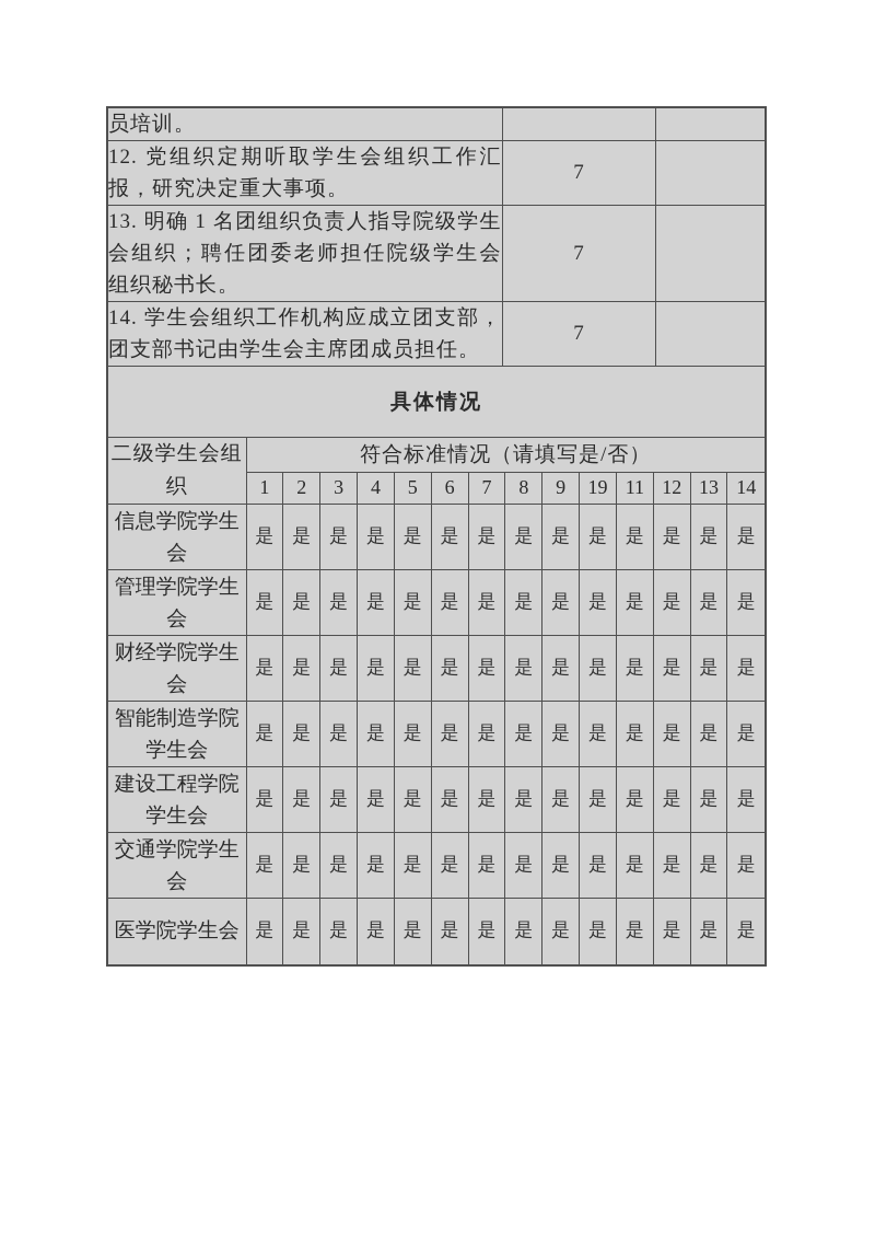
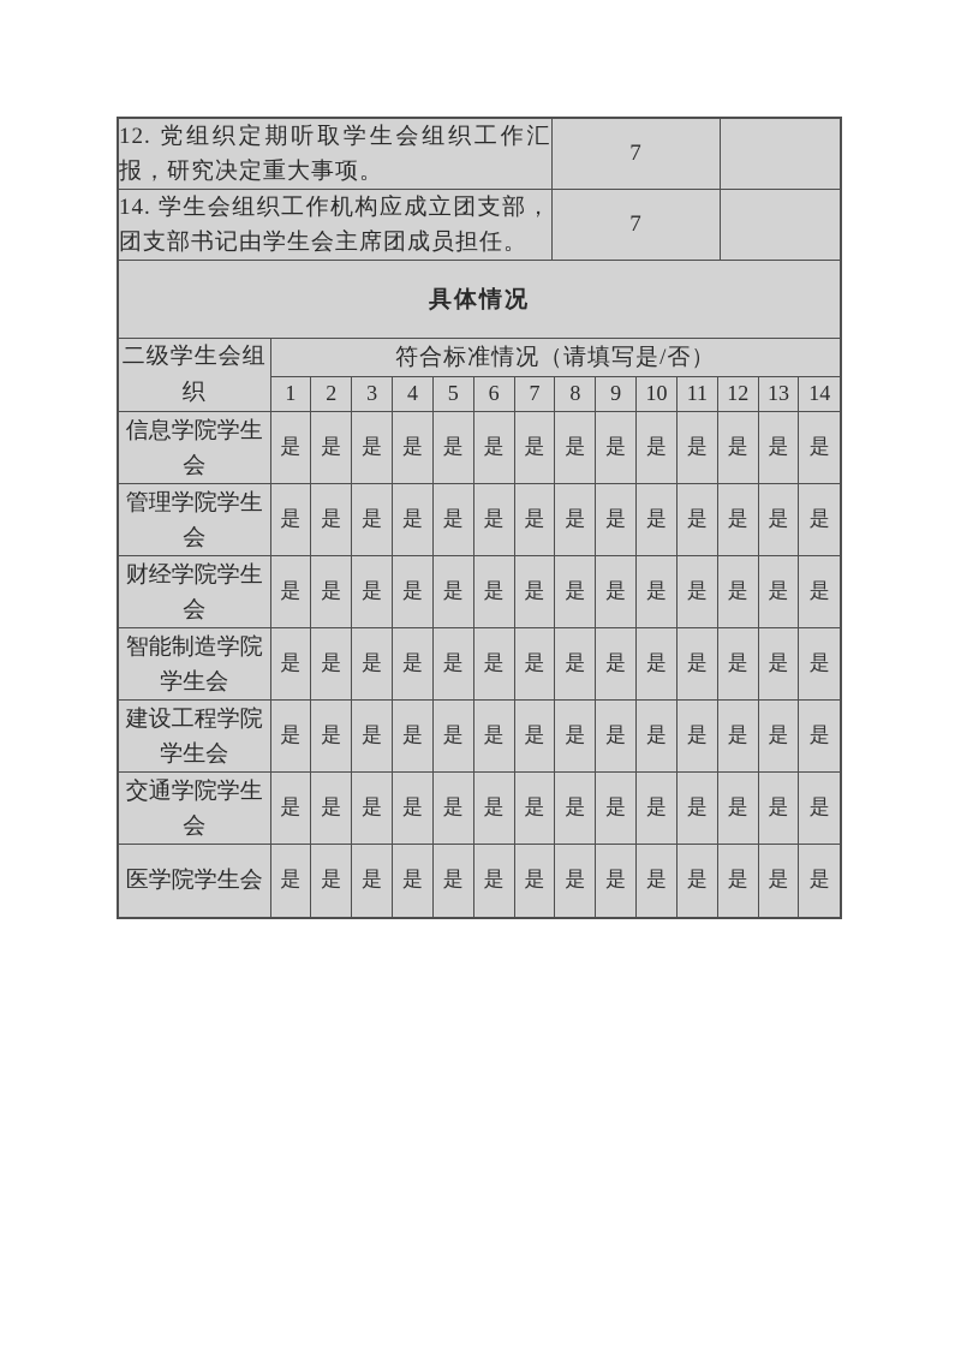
- 员培训。
  12. 党组织定期听取学生会组织工作汇报，研究决定重大事项。	7
- 13. 明确 1 名团组织负责人指导院级学生会组织；聘任团委老师担任院级学生会组织秘书长。	7
  14. 学生会组织工作机构应成立团支部，团支部书记由学生会主席团成员担任。	7
  具体情况
  二级学生会组织	符合标准情况（请填写是/否）
- 1	2	3	4	5	6	7	8	9	19	11	12	13	14
+ 1	2	3	4	5	6	7	8	9	10	11	12	13	14
  信息学院学生会	是	是	是	是	是	是	是	是	是	是	是	是	是	是
  管理学院学生会	是	是	是	是	是	是	是	是	是	是	是	是	是	是
  财经学院学生会	是	是	是	是	是	是	是	是	是	是	是	是	是	是
  智能制造学院学生会	是	是	是	是	是	是	是	是	是	是	是	是	是	是
  建设工程学院学生会	是	是	是	是	是	是	是	是	是	是	是	是	是	是
  交通学院学生会	是	是	是	是	是	是	是	是	是	是	是	是	是	是
  医学院学生会	是	是	是	是	是	是	是	是	是	是	是	是	是	是
